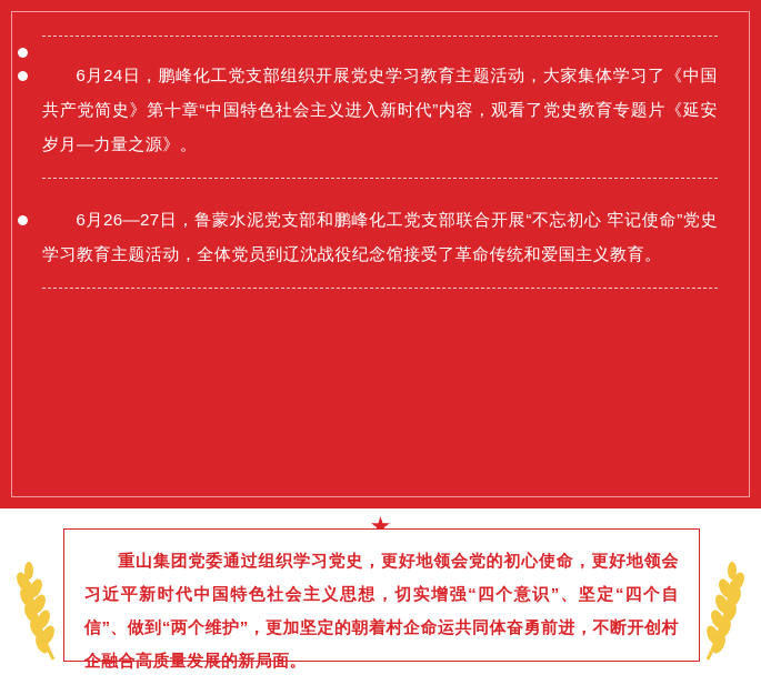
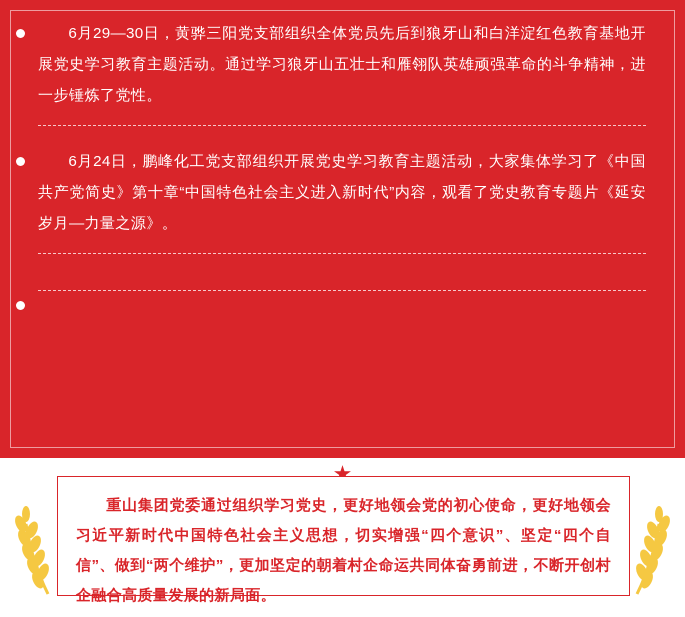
+ 6月29—30日，黄骅三阳党支部组织全体党员先后到狼牙山和白洋淀红色教育基地开展党史学习教育主题活动。通过学习狼牙山五壮士和雁翎队英雄顽强革命的斗争精神，进一步锤炼了党性。
  6月24日，鹏峰化工党支部组织开展党史学习教育主题活动，大家集体学习了《中国共产党简史》第十章“中国特色社会主义进入新时代”内容，观看了党史教育专题片《延安岁月—力量之源》。
- 6月26—27日，鲁蒙水泥党支部和鹏峰化工党支部联合开展“不忘初心 牢记使命”党史学习教育主题活动，全体党员到辽沈战役纪念馆接受了革命传统和爱国主义教育。
  ★
  重山集团党委通过组织学习党史，更好地领会党的初心使命，更好地领会习近平新时代中国特色社会主义思想，切实增强“四个意识”、坚定“四个自信”、做到“两个维护”，更加坚定的朝着村企命运共同体奋勇前进，不断开创村企融合高质量发展的新局面。
